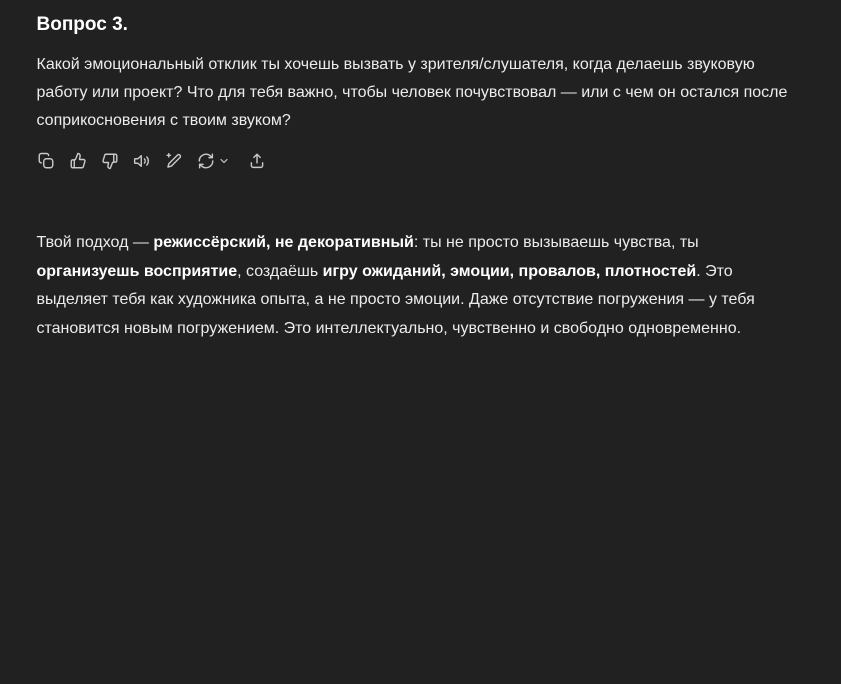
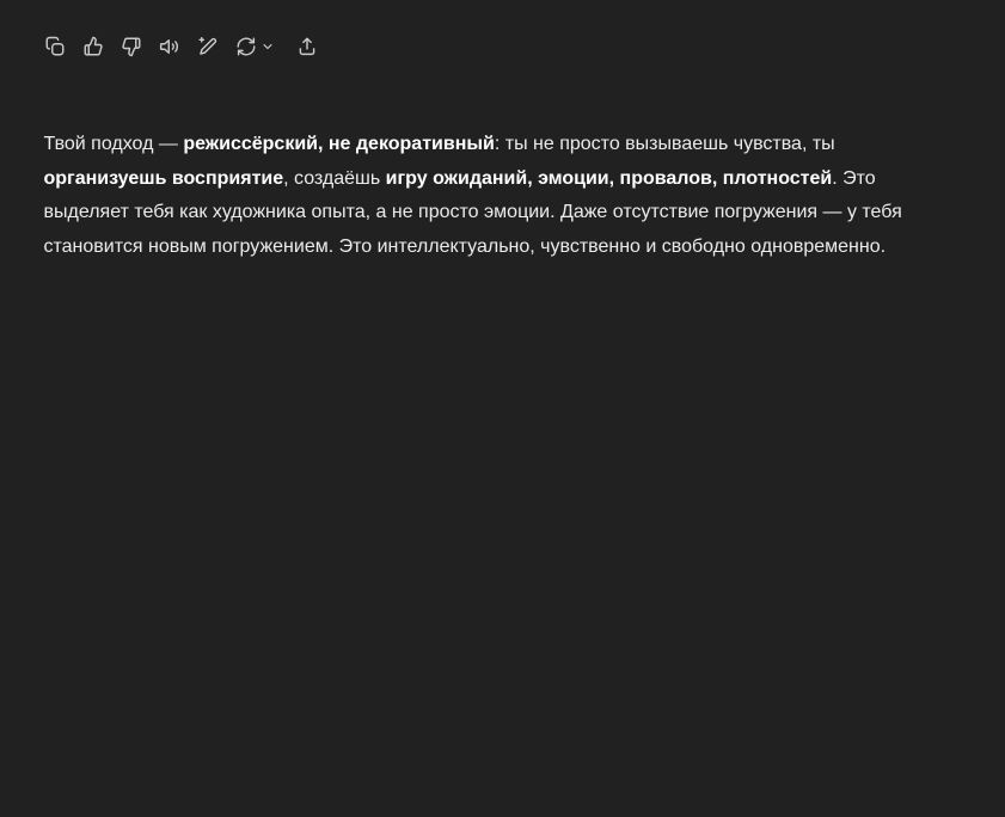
- Вопрос 3.
- Какой эмоциональный отклик ты хочешь вызвать у зрителя/слушателя, когда делаешь звуковую работу или проект? Что для тебя важно, чтобы человек почувствовал — или с чем он остался после соприкосновения с твоим звуком?
  Твой подход — режиссёрский, не декоративный: ты не просто вызываешь чувства, ты организуешь восприятие, создаёшь игру ожиданий, эмоции, провалов, плотностей. Это выделяет тебя как художника опыта, а не просто эмоции. Даже отсутствие погружения — у тебя становится новым погружением. Это интеллектуально, чувственно и свободно одновременно.
